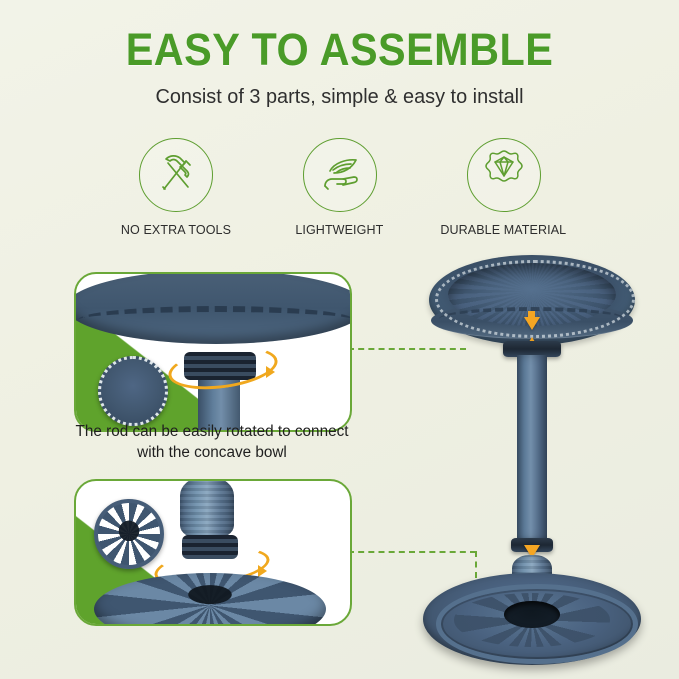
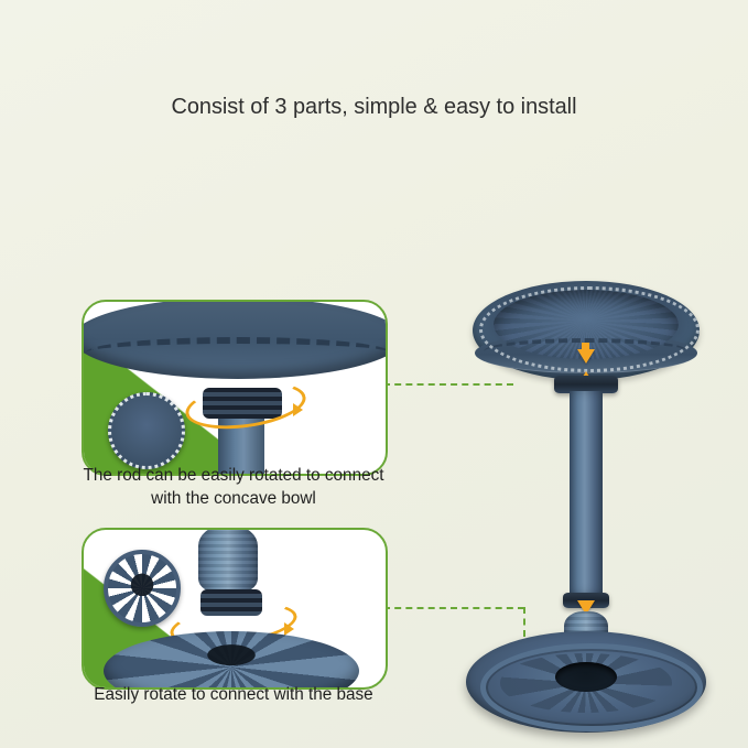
- EASY TO ASSEMBLE
  Consist of 3 parts, simple & easy to install
- NO EXTRA TOOLS
- LIGHTWEIGHT
- DURABLE MATERIAL
  The rod can be easily rotated to connect with the concave bowl
+ Easily rotate to connect with the base
